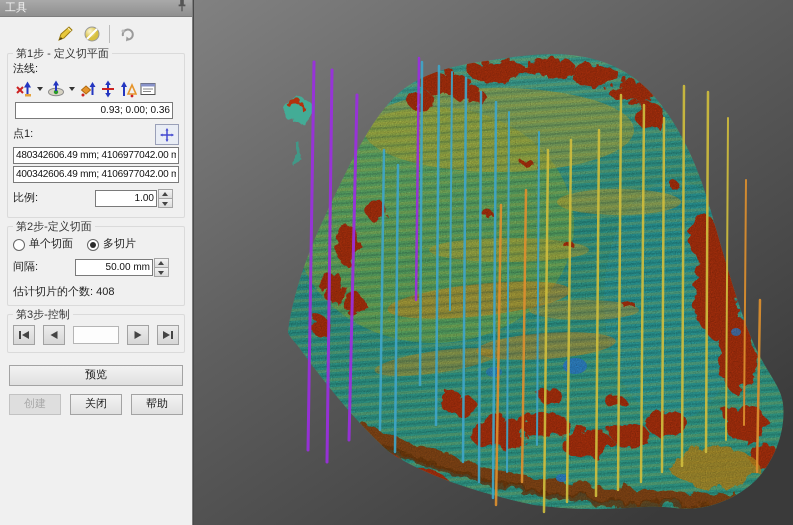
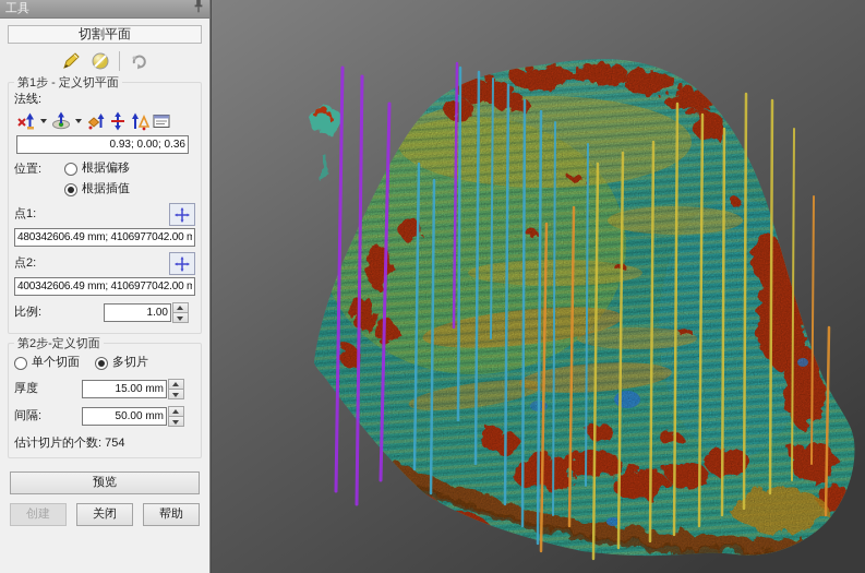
  工具
+ 切割平面
  第1步 - 定义切平面
  法线:
  0.93; 0.00; 0.36
+ 位置:
+ 根据偏移
+ 根据插值
  点1:
  480342606.49 mm; 4106977042.00 m
+ 点2:
  400342606.49 mm; 4106977042.00 m
  比例:
  1.00
  第2步-定义切面
  单个切面
  多切片
+ 厚度
+ 15.00 mm
  间隔:
  50.00 mm
- 估计切片的个数: 408
+ 估计切片的个数: 754
- 第3步-控制
  预览
  创建
  关闭
  帮助
